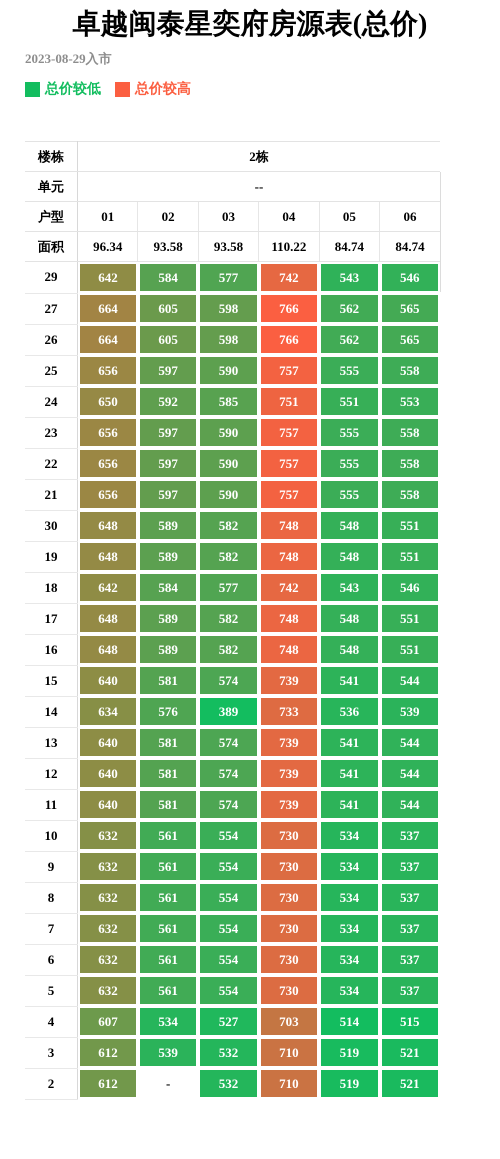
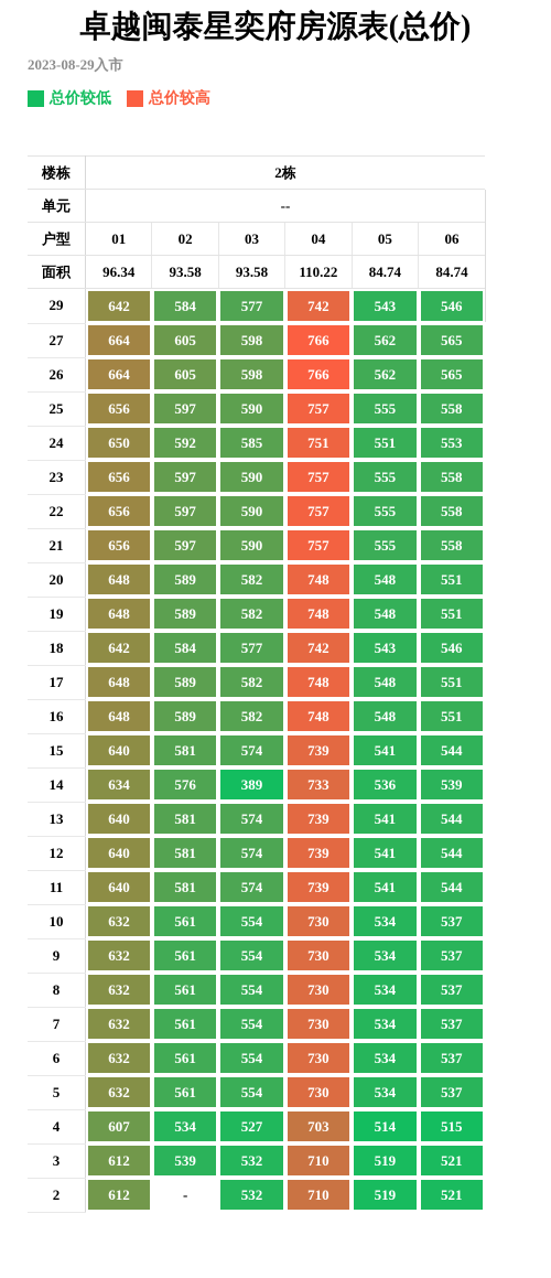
  卓越闽泰星奕府房源表(总价)
  2023-08-29入市
  总价较低
  总价较高
  楼栋	2栋
  单元	--
  户型	01	02	03	04	05	06
  面积	96.34	93.58	93.58	110.22	84.74	84.74
  29	642	584	577	742	543	546
  27	664	605	598	766	562	565
  26	664	605	598	766	562	565
  25	656	597	590	757	555	558
  24	650	592	585	751	551	553
  23	656	597	590	757	555	558
  22	656	597	590	757	555	558
  21	656	597	590	757	555	558
- 30	648	589	582	748	548	551
+ 20	648	589	582	748	548	551
  19	648	589	582	748	548	551
  18	642	584	577	742	543	546
  17	648	589	582	748	548	551
  16	648	589	582	748	548	551
  15	640	581	574	739	541	544
  14	634	576	389	733	536	539
  13	640	581	574	739	541	544
  12	640	581	574	739	541	544
  11	640	581	574	739	541	544
  10	632	561	554	730	534	537
  9	632	561	554	730	534	537
  8	632	561	554	730	534	537
  7	632	561	554	730	534	537
  6	632	561	554	730	534	537
  5	632	561	554	730	534	537
  4	607	534	527	703	514	515
  3	612	539	532	710	519	521
  2	612	-	532	710	519	521
